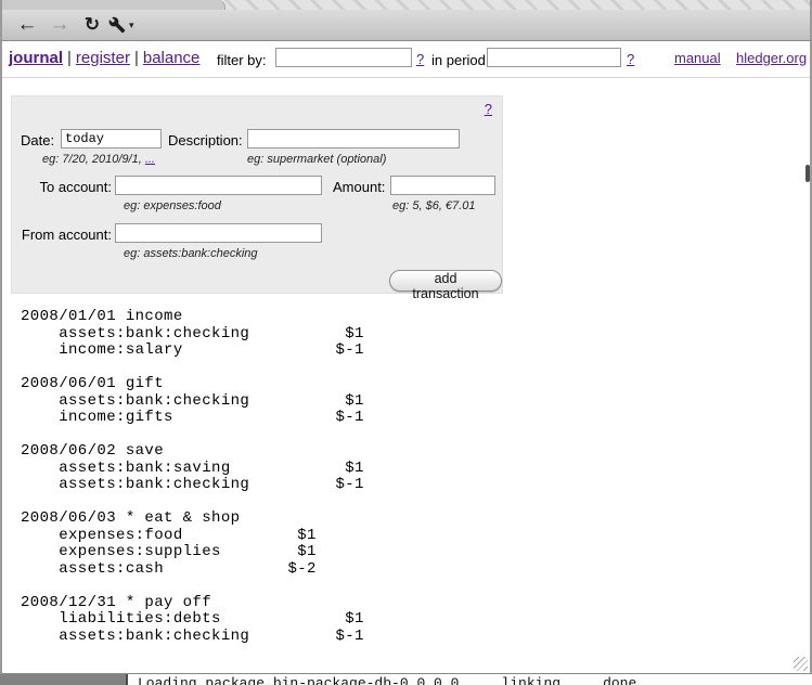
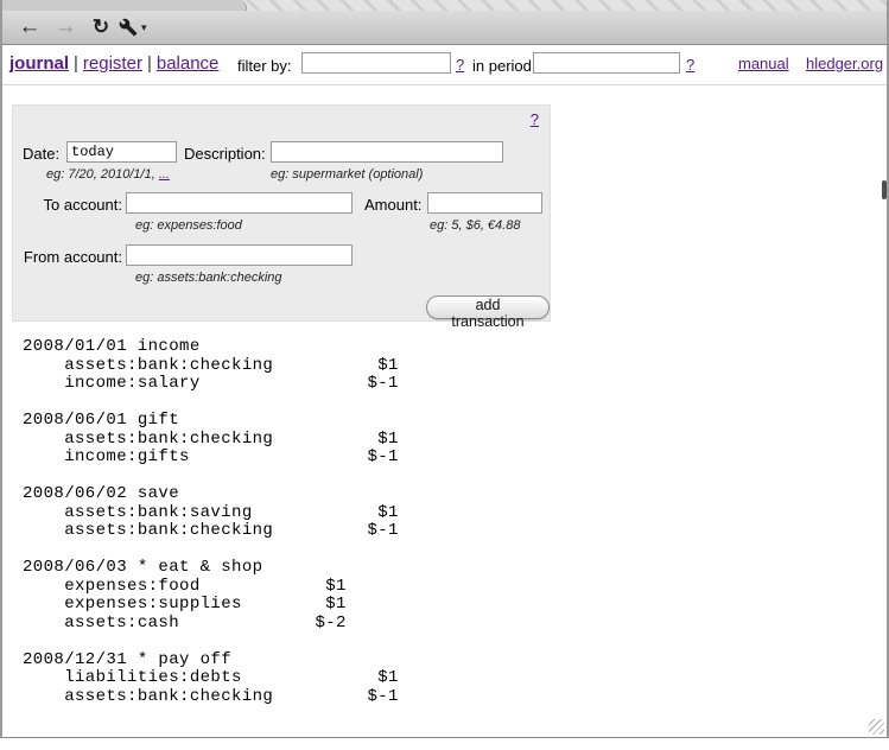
  ←
  →
  ↻
  ▾
  journal | register | balance
  filter by:
  ?
  in period
  ?
  manual
  hledger.org
  ?
  Date:
  today
  Description:
- eg: 7/20, 2010/9/1, ...
+ eg: 7/20, 2010/1/1, ...
  eg: supermarket (optional)
  To account:
  Amount:
  eg: expenses:food
- eg: 5, $6, €7.01
+ eg: 5, $6, €4.88
  From account:
  eg: assets:bank:checking
  add transaction
  2008/01/01 income
  assets:bank:checking $1
  income:salary $-1
  2008/06/01 gift
  assets:bank:checking $1
  income:gifts $-1
  2008/06/02 save
  assets:bank:saving $1
  assets:bank:checking $-1
  2008/06/03 * eat & shop
  expenses:food $1
  expenses:supplies $1
  assets:cash $-2
  2008/12/31 * pay off
  liabilities:debts $1
  assets:bank:checking $-1
- Loading package bin-package-db-0.0.0.0 ... linking ... done.
